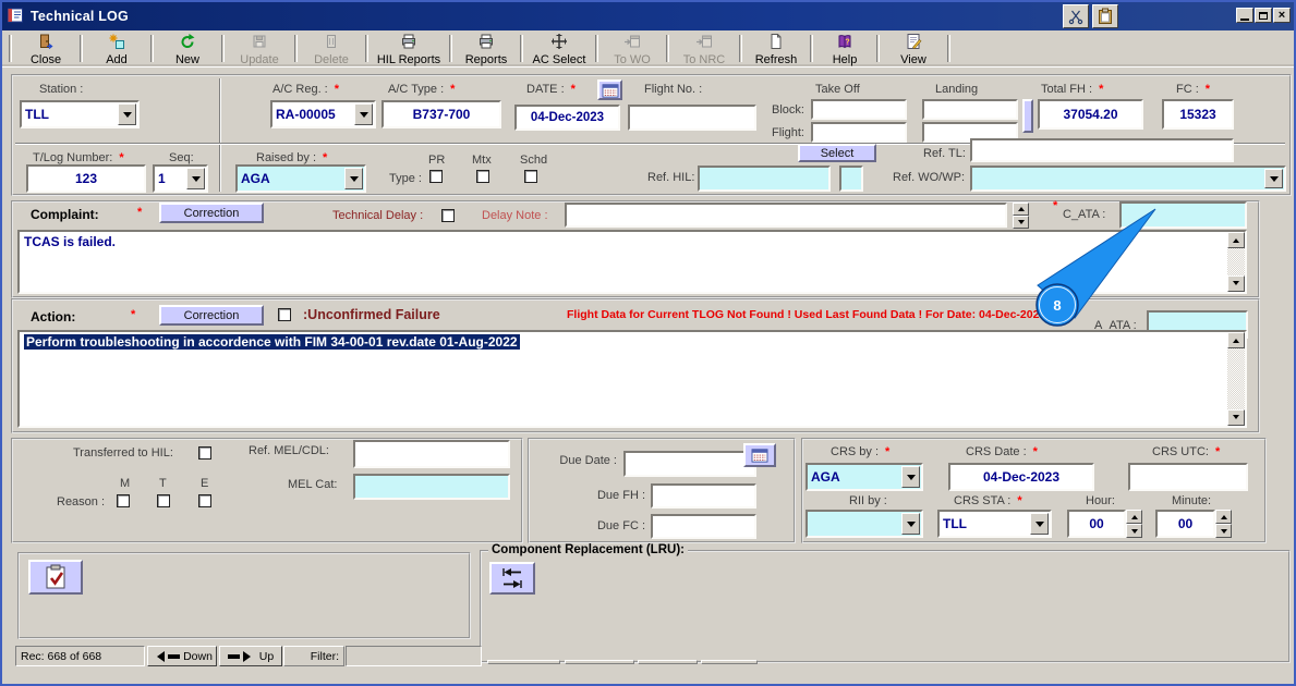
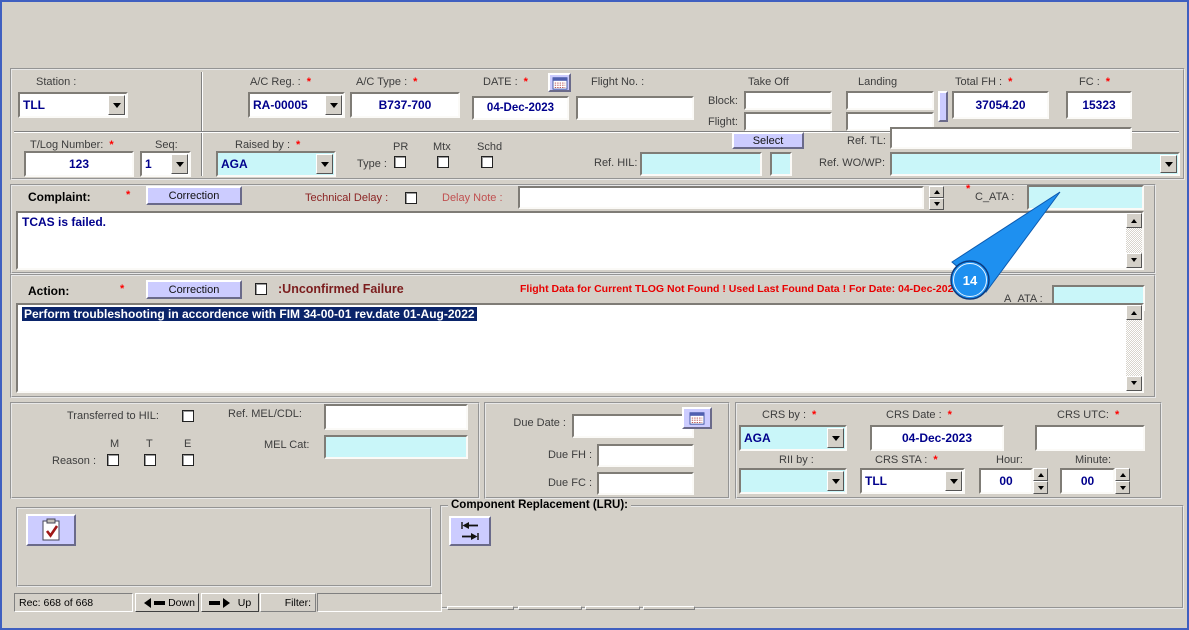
- Technical LOG
- ×
- Close
- Add
- New
- Update
- Delete
- HIL Reports
- Reports
- AC Select
- To WO
- To NRC
- Refresh
- Help
- View
  Station :
  TLL
  A/C Reg. : *
  RA-00005
  A/C Type : *
  B737-700
  DATE : *
  04-Dec-2023
  Flight No. :
  Take Off
  Landing
  Block:
  Flight:
  Total FH : *
  37054.20
  FC : *
  15323
  T/Log Number: *
  123
  Seq:
  1
  Raised by : *
  AGA
  Type :
  PR
  Mtx
  Schd
  Select
  Ref. HIL:
  Ref. TL:
  Ref. WO/WP:
  Complaint:
  *
  Correction
  Technical Delay :
  Delay Note :
  *
  C_ATA :
  TCAS is failed.
  Action:
  *
  Correction
  :Unconfirmed Failure
  Flight Data for Current TLOG Not Found ! Used Last Found Data ! For Date: 04-Dec-202
  A_ATA :
  Perform troubleshooting in accordence with FIM 34-00-01 rev.date 01-Aug-2022
  Transferred to HIL:
  Ref. MEL/CDL:
  M
  T
  E
  Reason :
  MEL Cat:
  Due Date :
  Due FH :
  Due FC :
  CRS by : *
  AGA
  CRS Date : *
  04-Dec-2023
  CRS UTC: *
  RII by :
  CRS STA : *
  TLL
  Hour:
  00
  Minute:
  00
  Component Replacement (LRU):
  Rec: 668 of 668
  Down
  Up
  Filter:
- 8
+ 14
